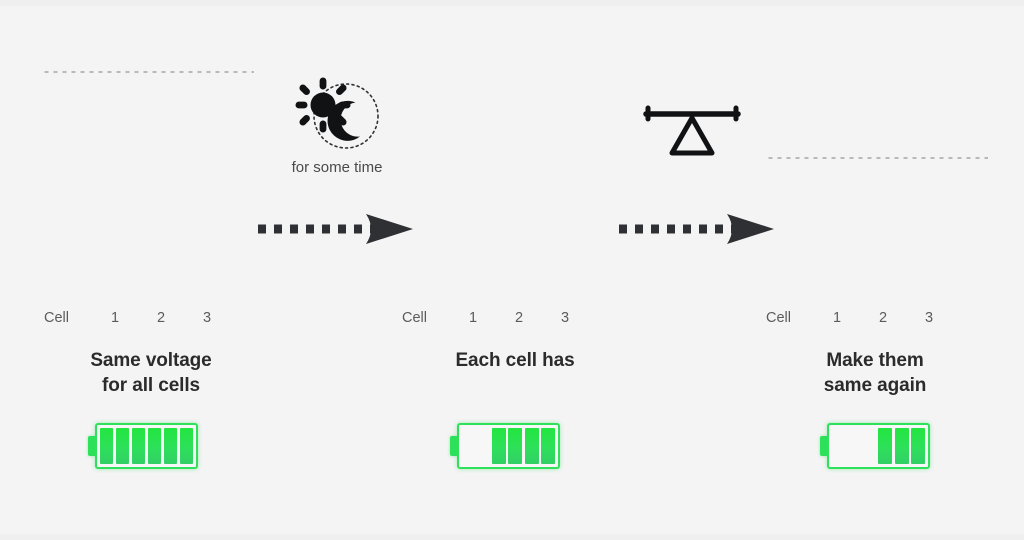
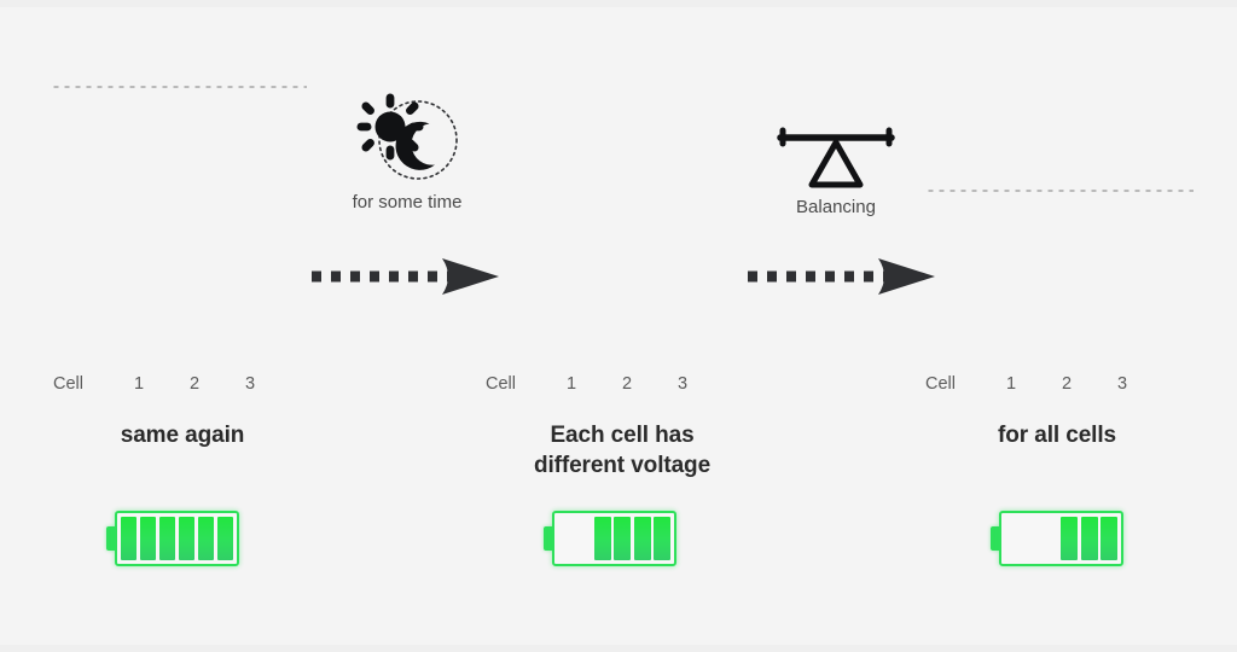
  Cell
  1
  2
  3
- Same voltage
- for all cells
+ same again
  for some time
  Cell
  1
  2
  3
  Each cell has
+ different voltage
+ Balancing
  Cell
  1
  2
  3
- Make them
- same again
+ for all cells
